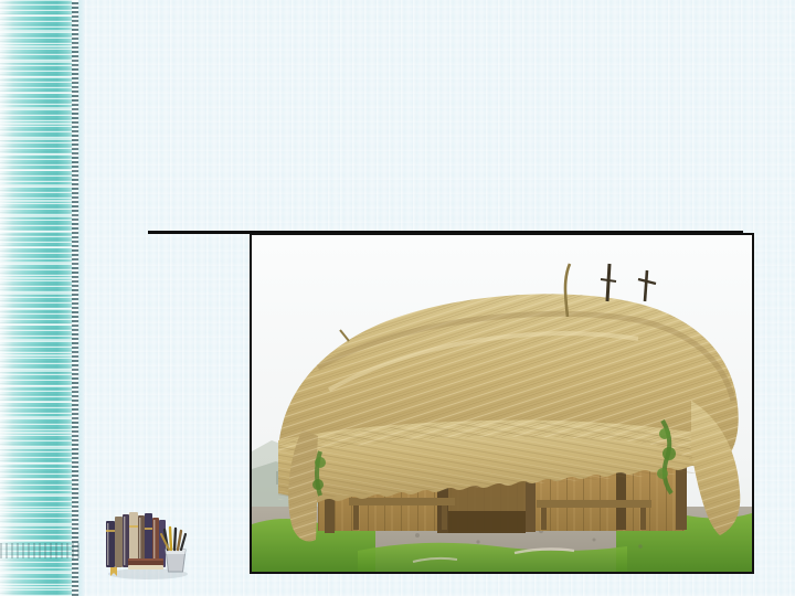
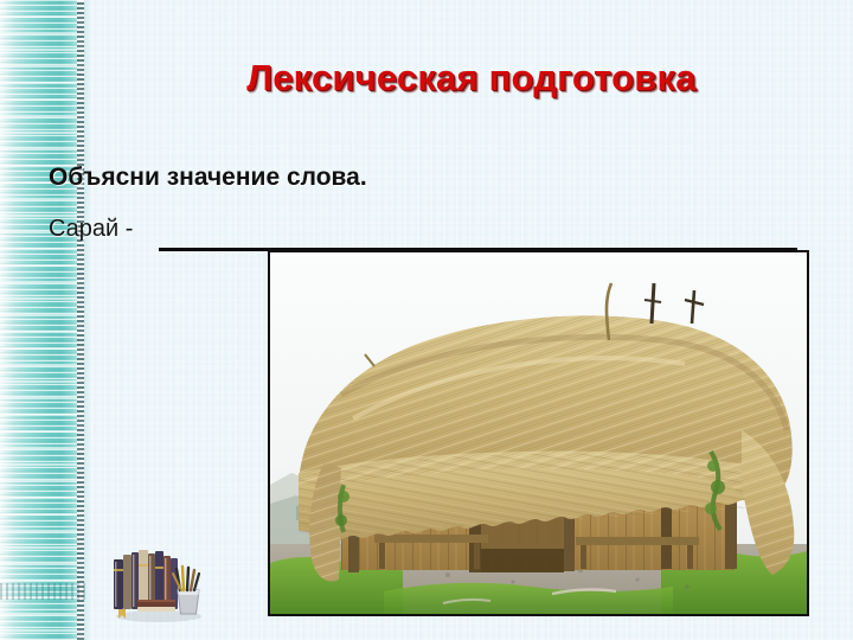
+ Лексическая подготовка
+ Объясни значение слова.
+ Сарай -
